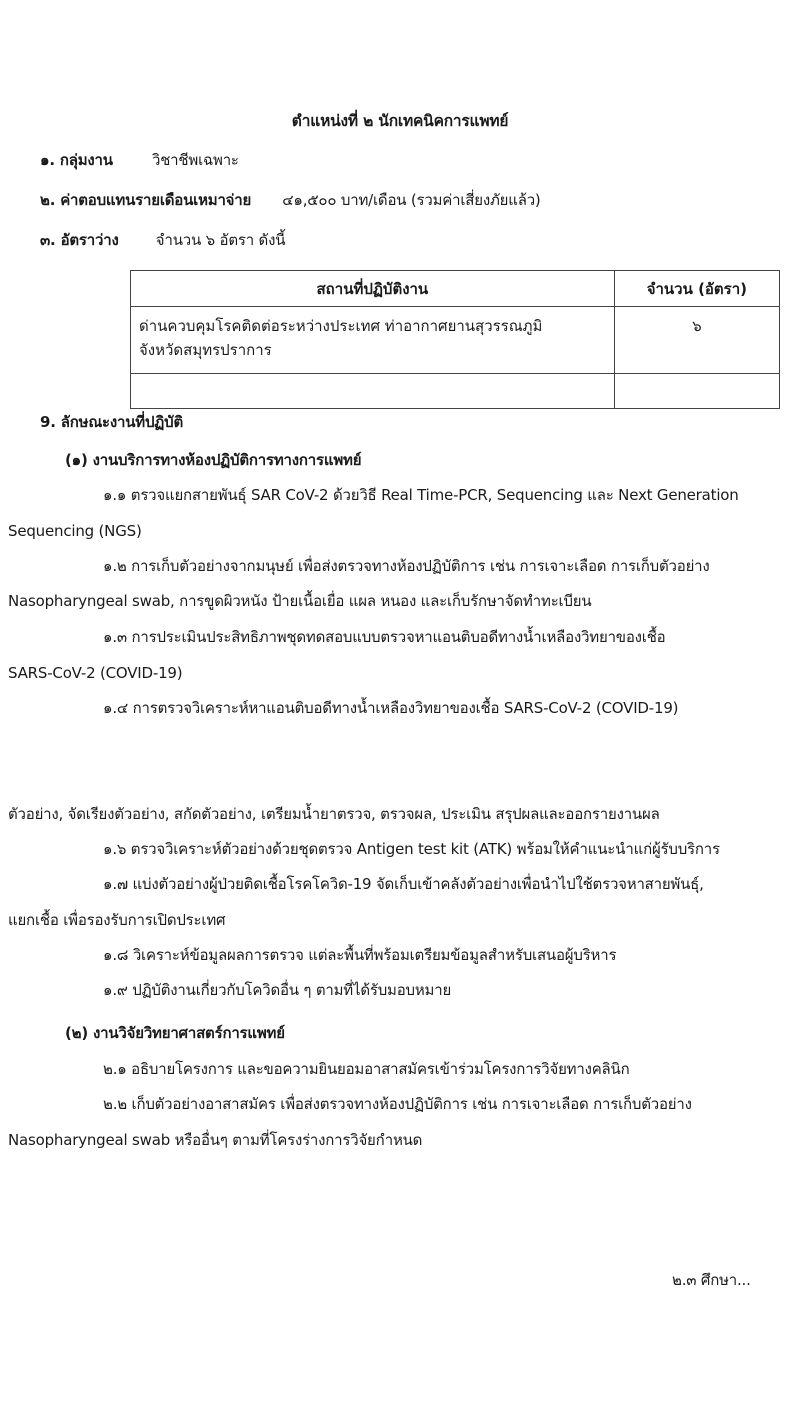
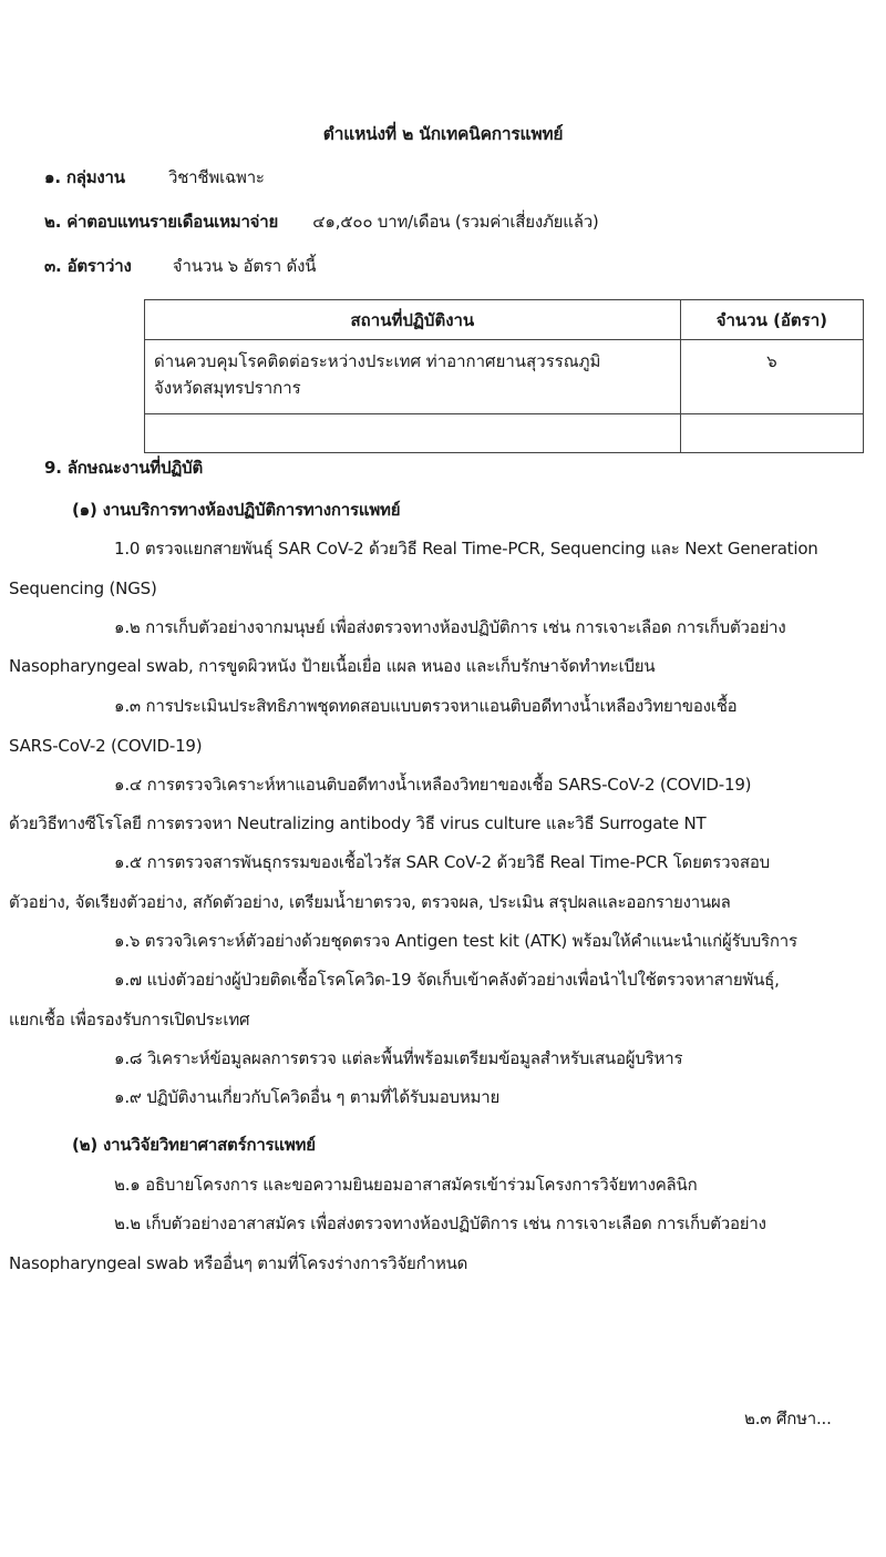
  ตำแหน่งที่ ๒ นักเทคนิคการแพทย์
  ๑. กลุ่มงาน วิชาชีพเฉพาะ
  ๒. ค่าตอบแทนรายเดือนเหมาจ่าย ๔๑,๕๐๐ บาท/เดือน (รวมค่าเสี่ยงภัยแล้ว)
  ๓. อัตราว่าง จำนวน ๖ อัตรา ดังนี้
  สถานที่ปฏิบัติงาน	จำนวน (อัตรา)
  ด่านควบคุมโรคติดต่อระหว่างประเทศ ท่าอากาศยานสุวรรณภูมิ จังหวัดสมุทรปราการ	๖
  9. ลักษณะงานที่ปฏิบัติ
  (๑) งานบริการทางห้องปฏิบัติการทางการแพทย์
- ๑.๑ ตรวจแยกสายพันธุ์ SAR CoV-2 ด้วยวิธี Real Time-PCR, Sequencing และ Next Generation
+ 1.0 ตรวจแยกสายพันธุ์ SAR CoV-2 ด้วยวิธี Real Time-PCR, Sequencing และ Next Generation
  Sequencing (NGS)
  ๑.๒ การเก็บตัวอย่างจากมนุษย์ เพื่อส่งตรวจทางห้องปฏิบัติการ เช่น การเจาะเลือด การเก็บตัวอย่าง
  Nasopharyngeal swab, การขูดผิวหนัง ป้ายเนื้อเยื่อ แผล หนอง และเก็บรักษาจัดทำทะเบียน
  ๑.๓ การประเมินประสิทธิภาพชุดทดสอบแบบตรวจหาแอนติบอดีทางน้ำเหลืองวิทยาของเชื้อ
  SARS-CoV-2 (COVID-19)
  ๑.๔ การตรวจวิเคราะห์หาแอนติบอดีทางน้ำเหลืองวิทยาของเชื้อ SARS-CoV-2 (COVID-19)
+ ด้วยวิธีทางซีโรโลยี การตรวจหา Neutralizing antibody วิธี virus culture และวิธี Surrogate NT
+ ๑.๕ การตรวจสารพันธุกรรมของเชื้อไวรัส SAR CoV-2 ด้วยวิธี Real Time-PCR โดยตรวจสอบ
  ตัวอย่าง, จัดเรียงตัวอย่าง, สกัดตัวอย่าง, เตรียมน้ำยาตรวจ, ตรวจผล, ประเมิน สรุปผลและออกรายงานผล
  ๑.๖ ตรวจวิเคราะห์ตัวอย่างด้วยชุดตรวจ Antigen test kit (ATK) พร้อมให้คำแนะนำแก่ผู้รับบริการ
  ๑.๗ แบ่งตัวอย่างผู้ป่วยติดเชื้อโรคโควิด-19 จัดเก็บเข้าคลังตัวอย่างเพื่อนำไปใช้ตรวจหาสายพันธุ์,
  แยกเชื้อ เพื่อรองรับการเปิดประเทศ
  ๑.๘ วิเคราะห์ข้อมูลผลการตรวจ แต่ละพื้นที่พร้อมเตรียมข้อมูลสำหรับเสนอผู้บริหาร
  ๑.๙ ปฏิบัติงานเกี่ยวกับโควิดอื่น ๆ ตามที่ได้รับมอบหมาย
  (๒) งานวิจัยวิทยาศาสตร์การแพทย์
  ๒.๑ อธิบายโครงการ และขอความยินยอมอาสาสมัครเข้าร่วมโครงการวิจัยทางคลินิก
  ๒.๒ เก็บตัวอย่างอาสาสมัคร เพื่อส่งตรวจทางห้องปฏิบัติการ เช่น การเจาะเลือด การเก็บตัวอย่าง
  Nasopharyngeal swab หรืออื่นๆ ตามที่โครงร่างการวิจัยกำหนด
  ๒.๓ ศึกษา...
